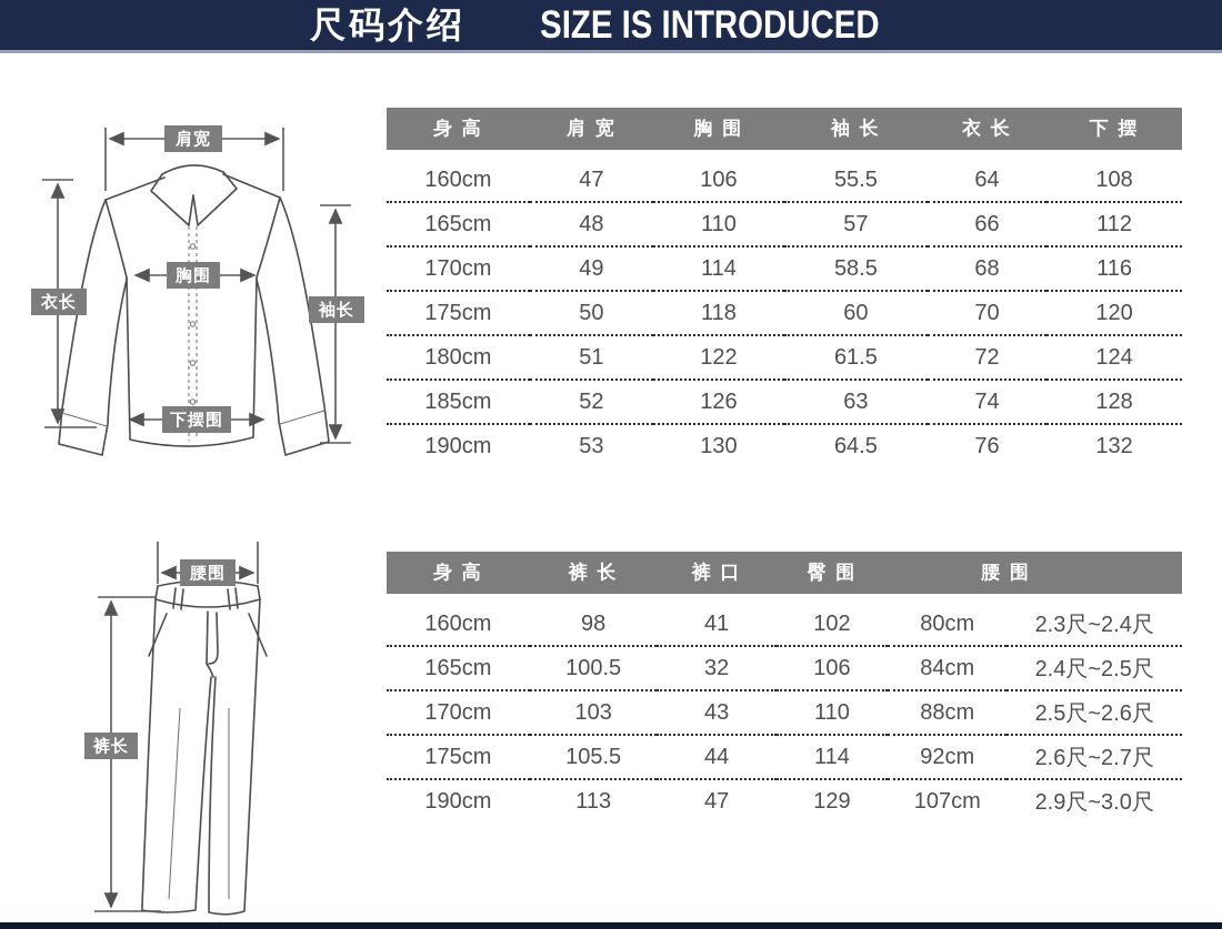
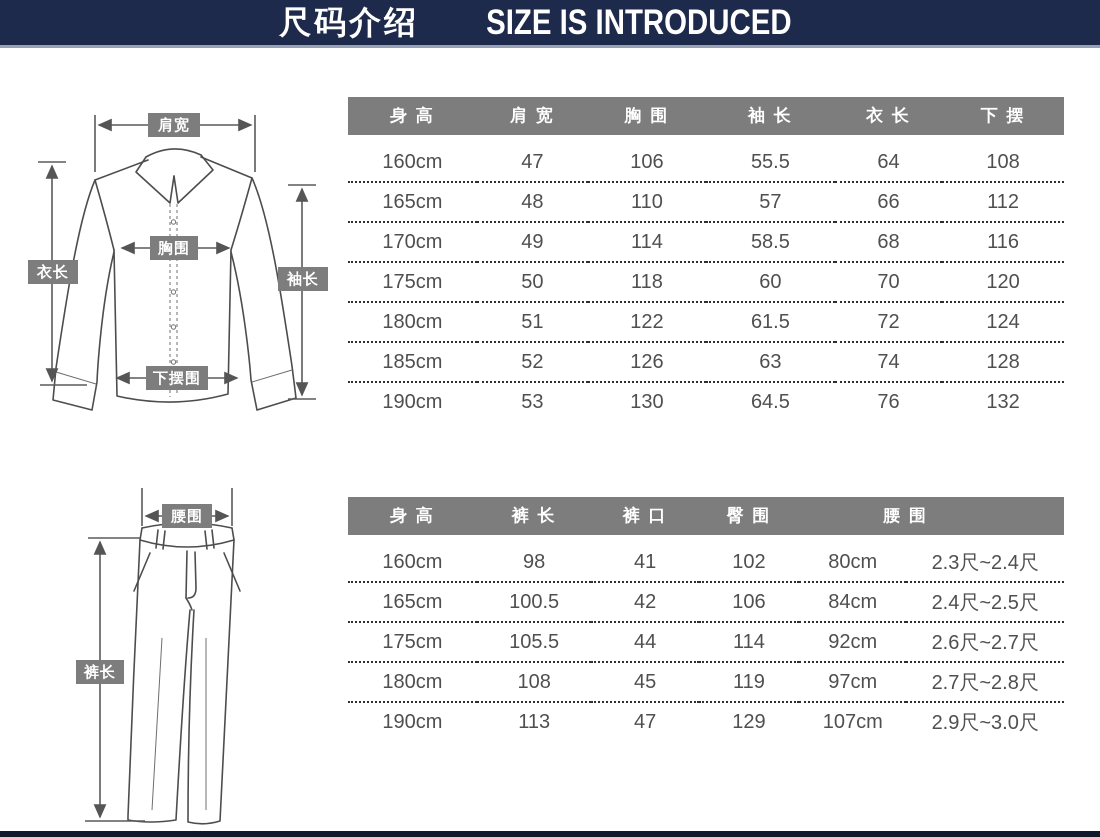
  尺码介绍
  SIZE IS INTRODUCED
  肩宽
  胸围
  衣长
  袖长
  下摆围
  腰围
  裤长
  身 高	肩 宽	胸 围	袖 长	衣 长	下 摆
  160cm	47	106	55.5	64	108
  165cm	48	110	57	66	112
  170cm	49	114	58.5	68	116
  175cm	50	118	60	70	120
  180cm	51	122	61.5	72	124
  185cm	52	126	63	74	128
  190cm	53	130	64.5	76	132
  身 高	裤 长	裤 口	臀 围	腰 围
  160cm	98	41	102	80cm	2.3尺~2.4尺
- 165cm	100.5	32	106	84cm	2.4尺~2.5尺
+ 165cm	100.5	42	106	84cm	2.4尺~2.5尺
- 170cm	103	43	110	88cm	2.5尺~2.6尺
  175cm	105.5	44	114	92cm	2.6尺~2.7尺
+ 180cm	108	45	119	97cm	2.7尺~2.8尺
  190cm	113	47	129	107cm	2.9尺~3.0尺
